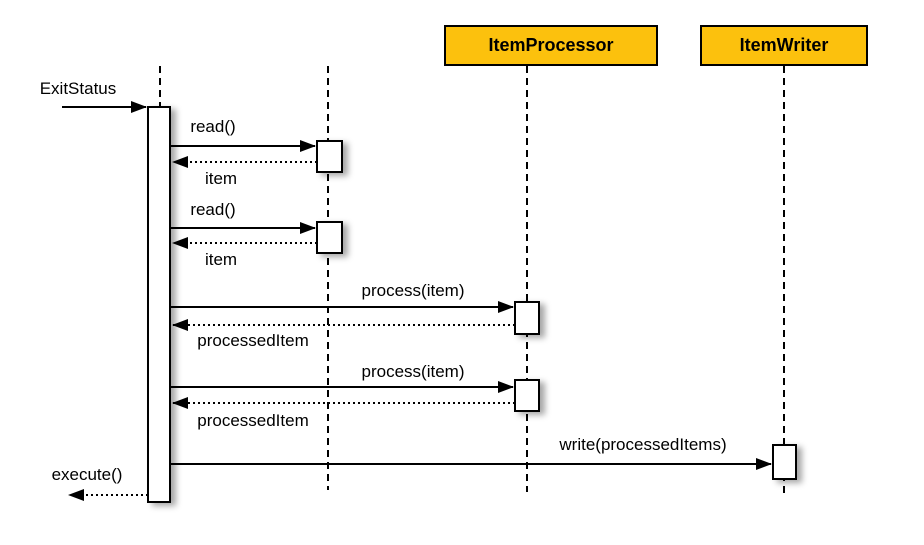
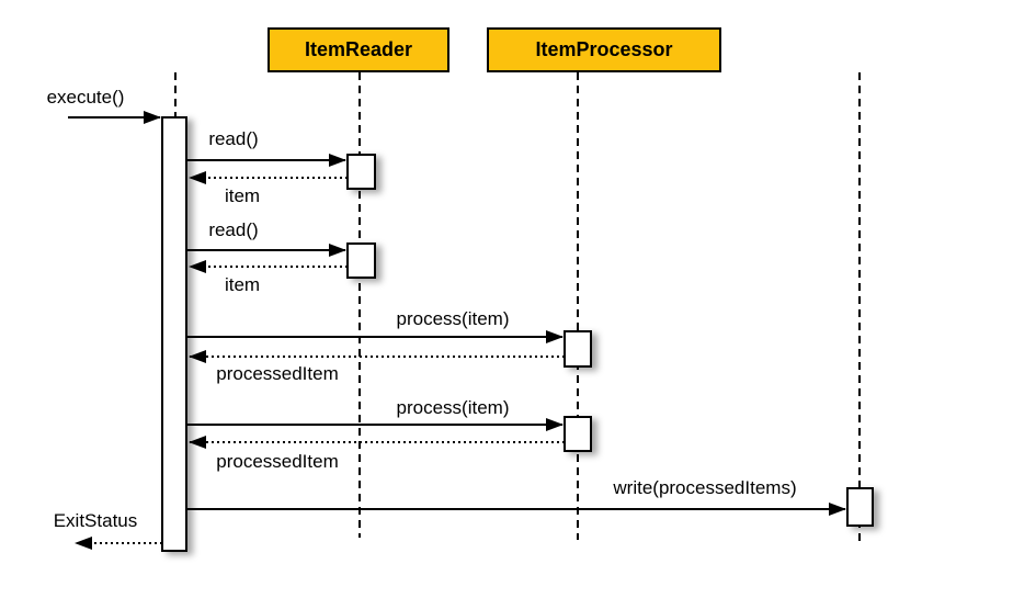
+ ItemReader
  ItemProcessor
- ItemWriter
- ExitStatus
+ execute()
  read()
  item
  read()
  item
  process(item)
  processedItem
  process(item)
  processedItem
  write(processedItems)
- execute()
+ ExitStatus
